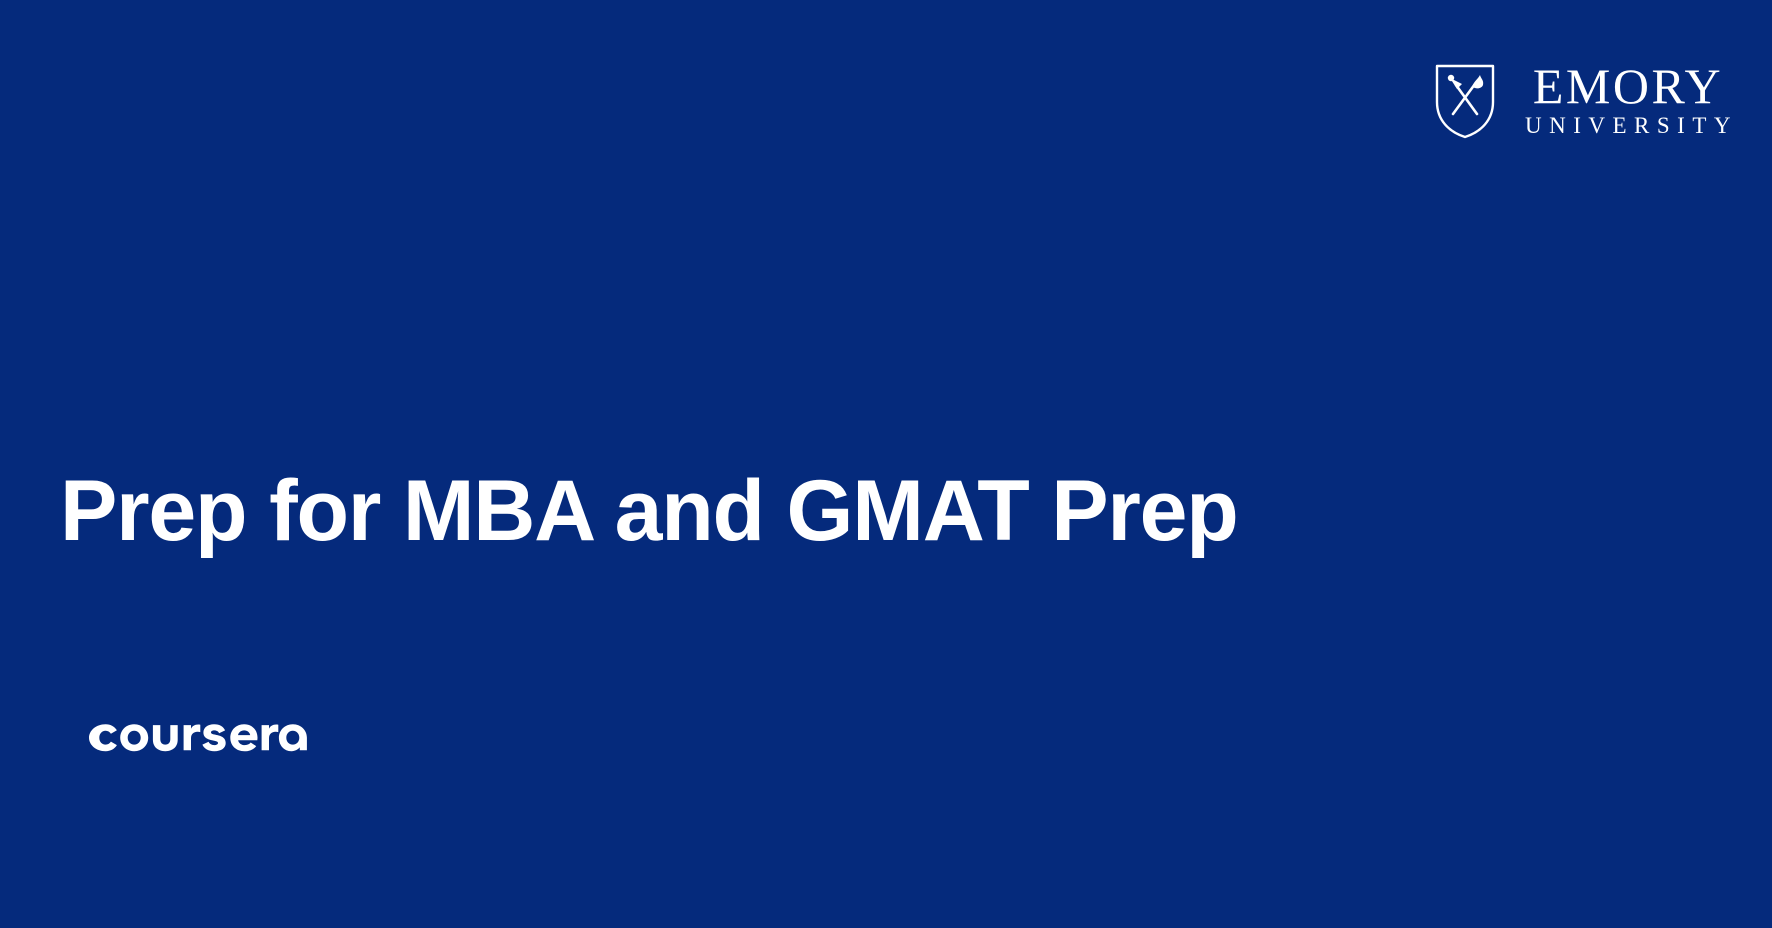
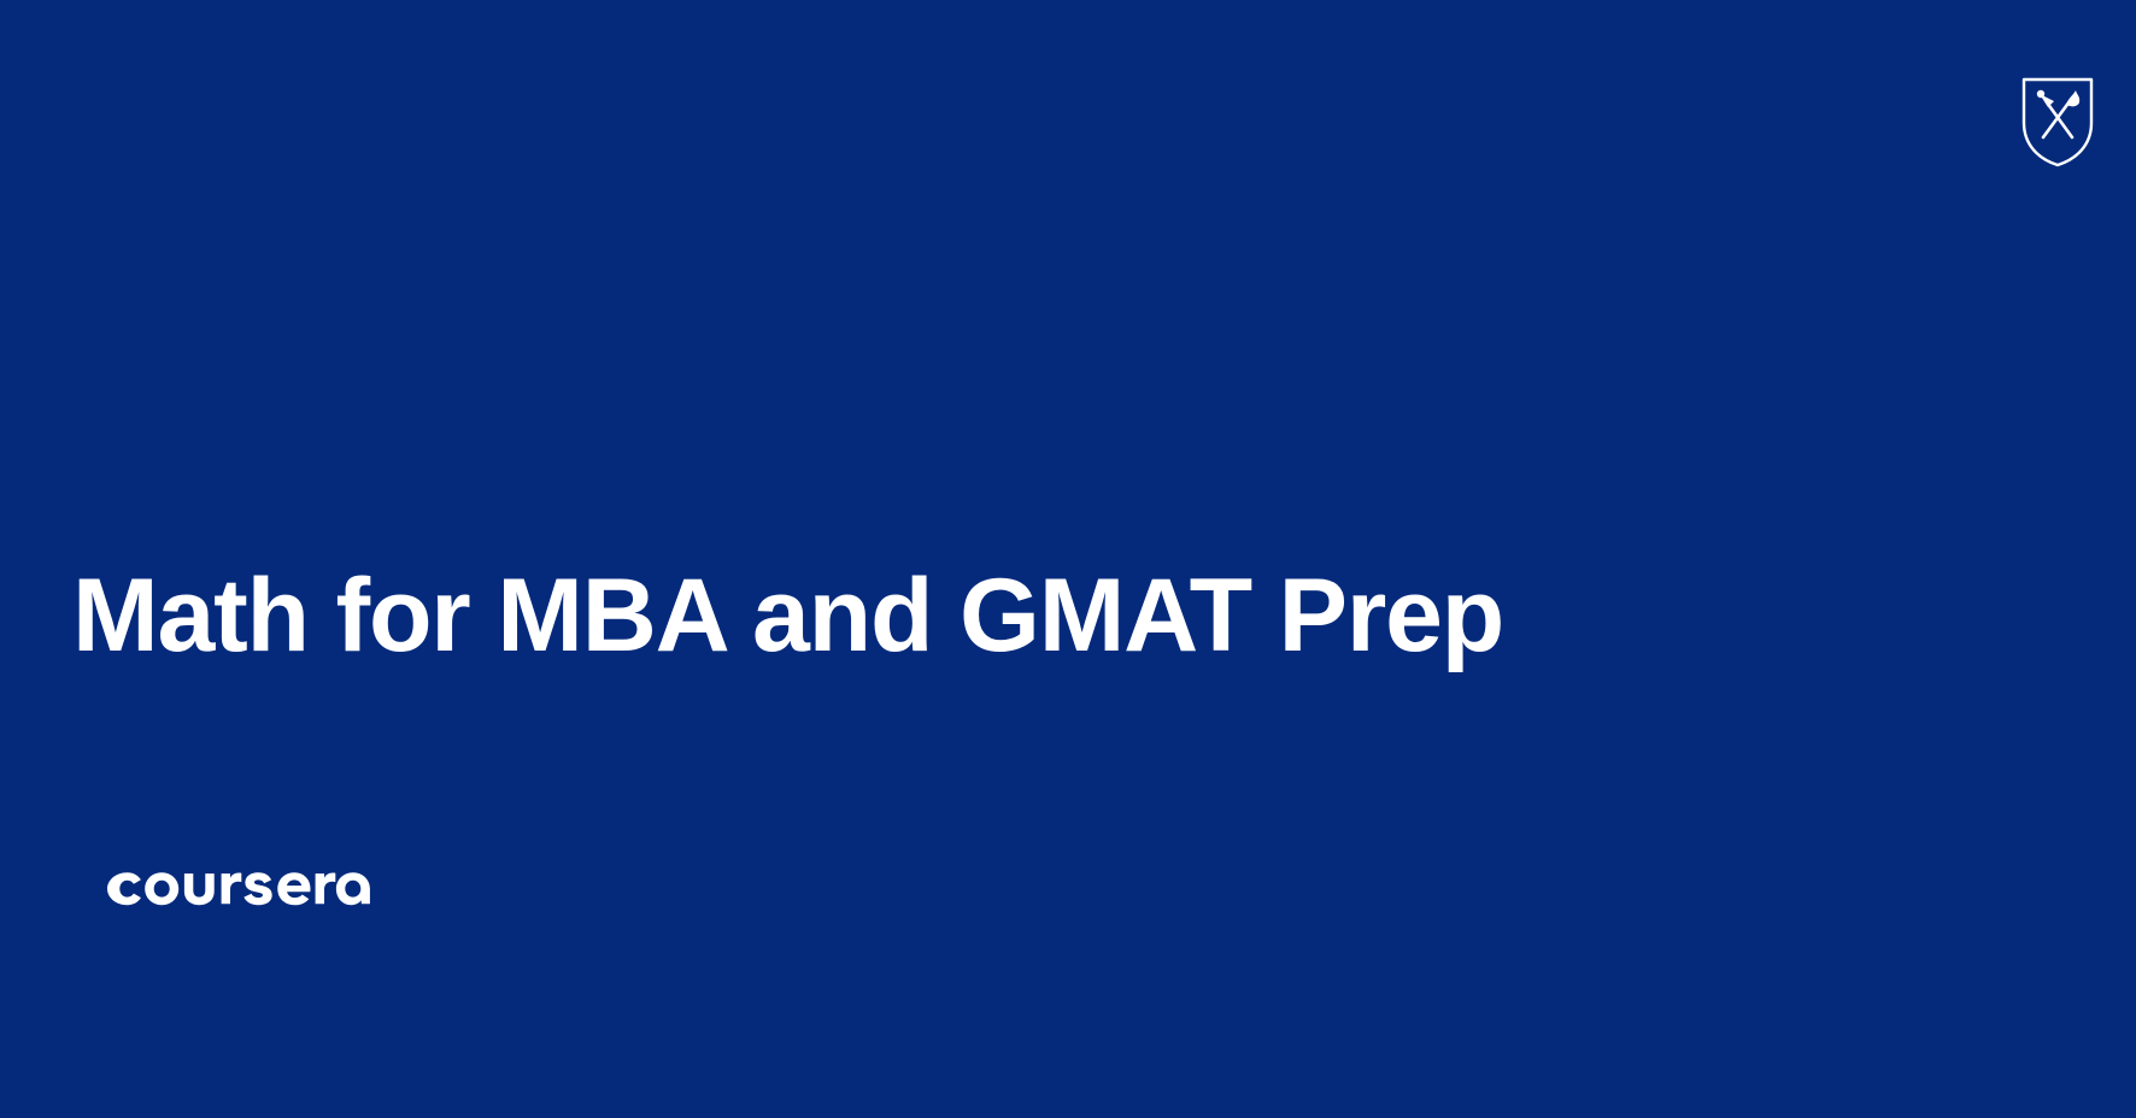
- EMORY
- UNIVERSITY
- Prep for MBA and GMAT Prep
+ Math for MBA and GMAT Prep
